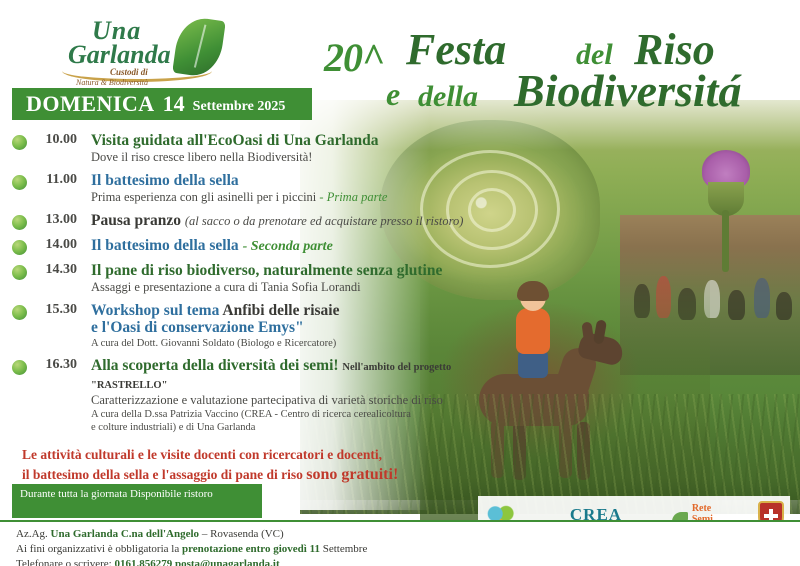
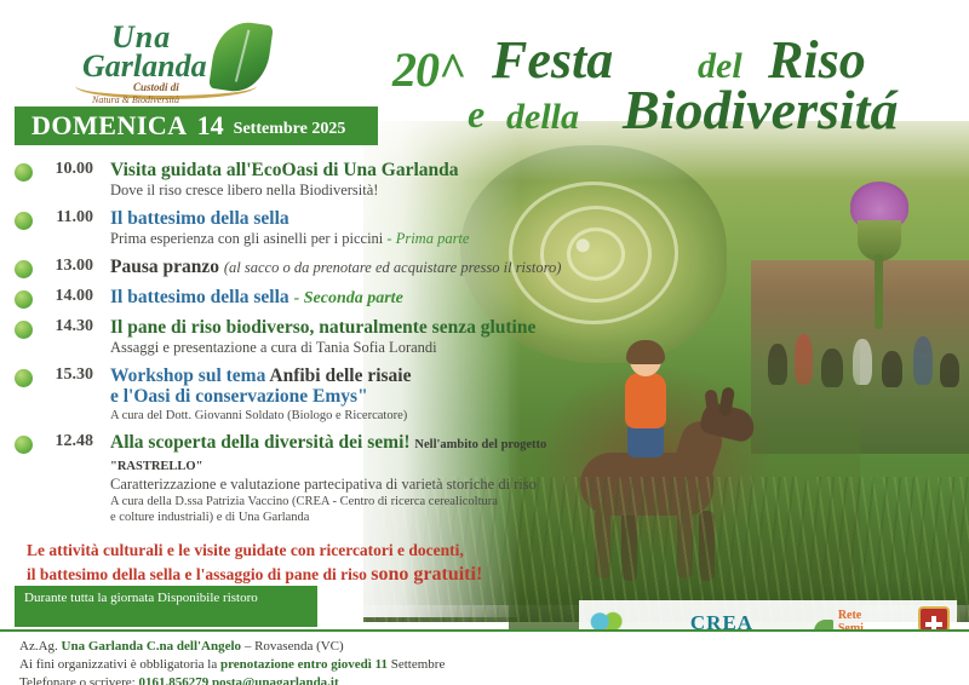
  Una
  Garlanda
  Custodi di
  Natura & Biodiversità
  20^
  Festa
  del
  Riso
  e
  della
  Biodiversitá
  DOMENICA
  14
  Settembre 2025
  10.00
  Visita guidata all'EcoOasi di Una Garlanda
  Dove il riso cresce libero nella Biodiversità!
  11.00
  Il battesimo della sella
  Prima esperienza con gli asinelli per i piccini - Prima parte
  13.00
  Pausa pranzo (al sacco o da prenotare ed acquistare presso il ristoro)
  14.00
  Il battesimo della sella - Seconda parte
  14.30
  Il pane di riso biodiverso, naturalmente senza glutine
  Assaggi e presentazione a cura di Tania Sofia Lorandi
  15.30
  Workshop sul tema Anfibi delle risaie
  e l'Oasi di conservazione Emys"
  A cura del Dott. Giovanni Soldato (Biologo e Ricercatore)
- 16.30
+ 12.48
  Alla scoperta della diversità dei semi! Nell'ambito del progetto "RASTRELLO"
  Caratterizzazione e valutazione partecipativa di varietà storiche di riso
  A cura della D.ssa Patrizia Vaccino (CREA - Centro di ricerca cerealicoltura
  e colture industriali) e di Una Garlanda
- Le attività culturali e le visite docenti con ricercatori e docenti,
+ Le attività culturali e le visite guidate con ricercatori e docenti,
  il battesimo della sella e l'assaggio di pane di riso sono gratuiti!
  Durante tutta la giornata Disponibile ristoro
  CREA
  Rete
  Az.Ag. Una Garlanda C.na dell'Angelo – Rovasenda (VC)
  Ai fini organizzativi è obbligatoria la prenotazione entro giovedì 11 Settembre
  Telefonare o scrivere: 0161.856279 posta@unagarlanda.it
